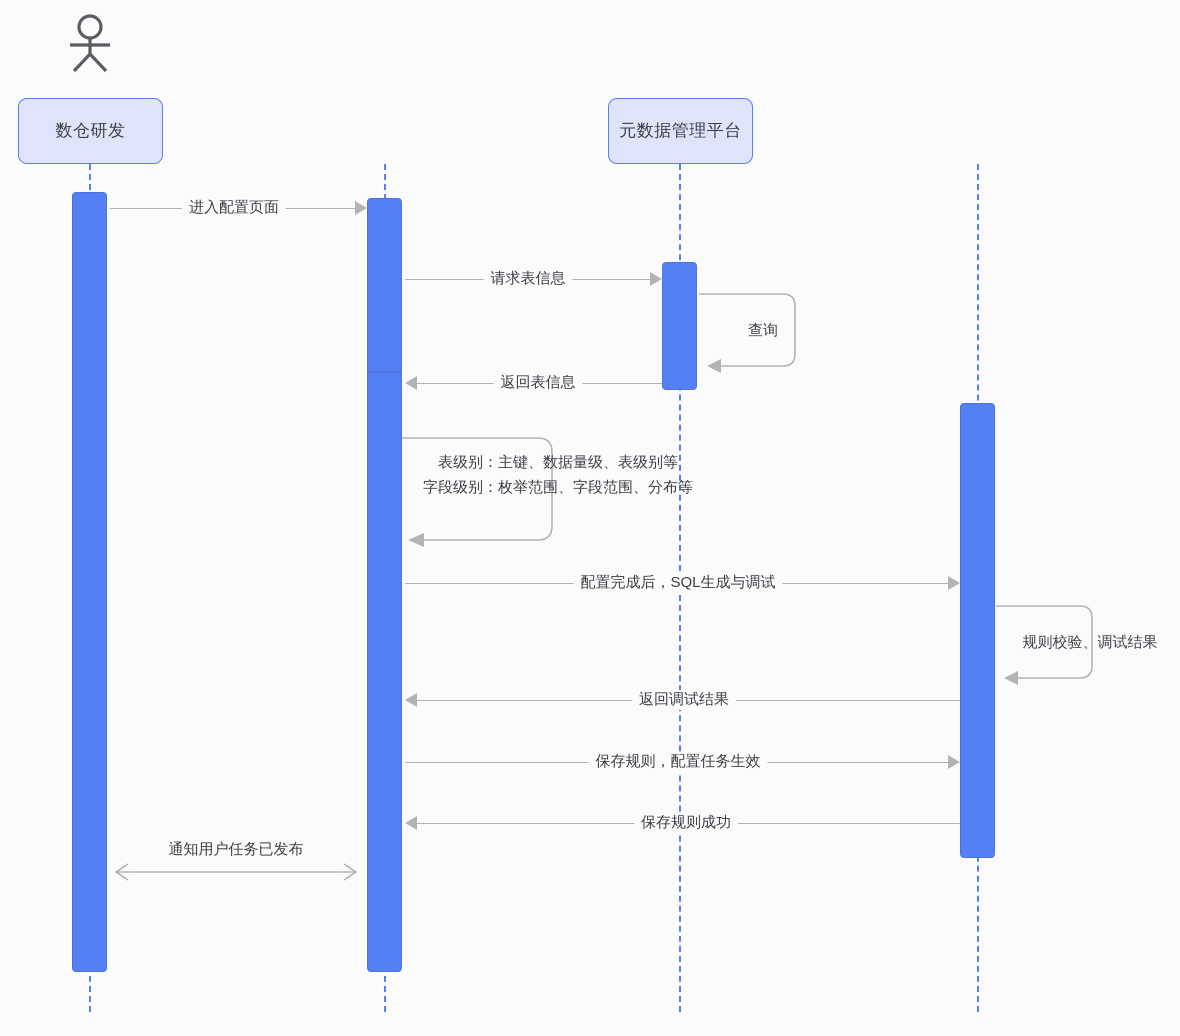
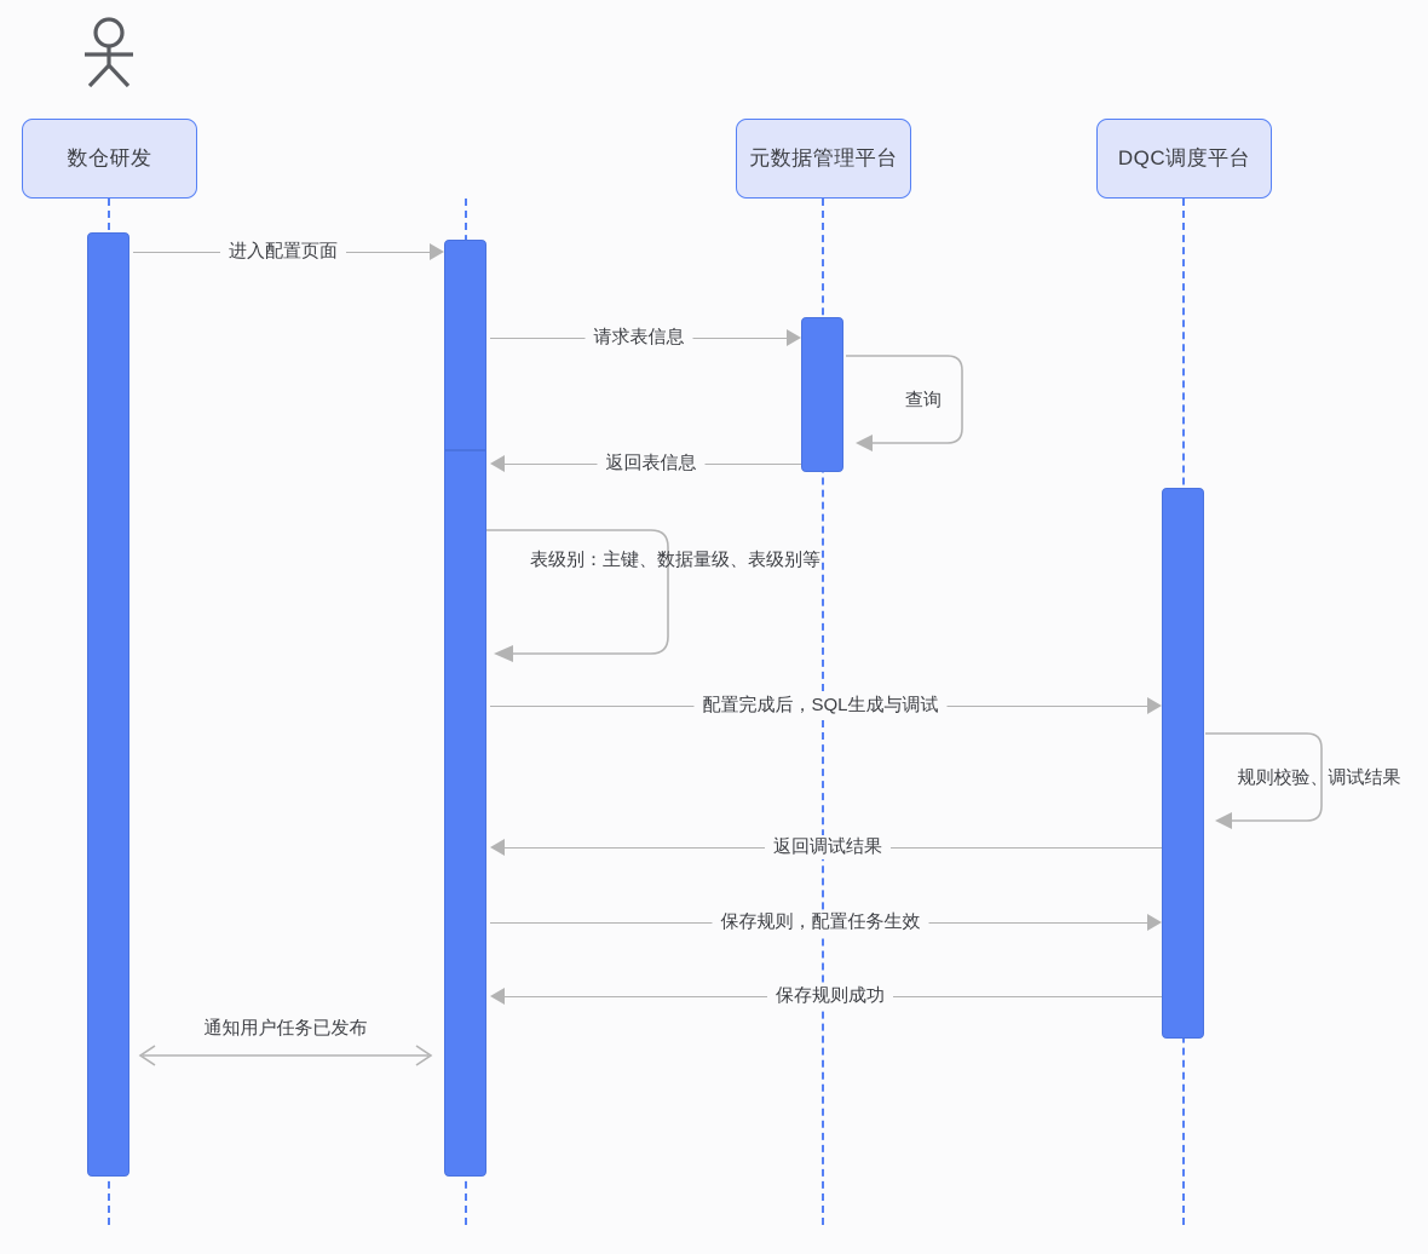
  数仓研发
  元数据管理平台
+ DQC调度平台
  进入配置页面
  请求表信息
  查询
  返回表信息
  表级别：主键、数据量级、表级别等
- 字段级别：枚举范围、字段范围、分布等
  配置完成后，SQL生成与调试
  规则校验、调试结果
  返回调试结果
  保存规则，配置任务生效
  保存规则成功
  通知用户任务已发布
